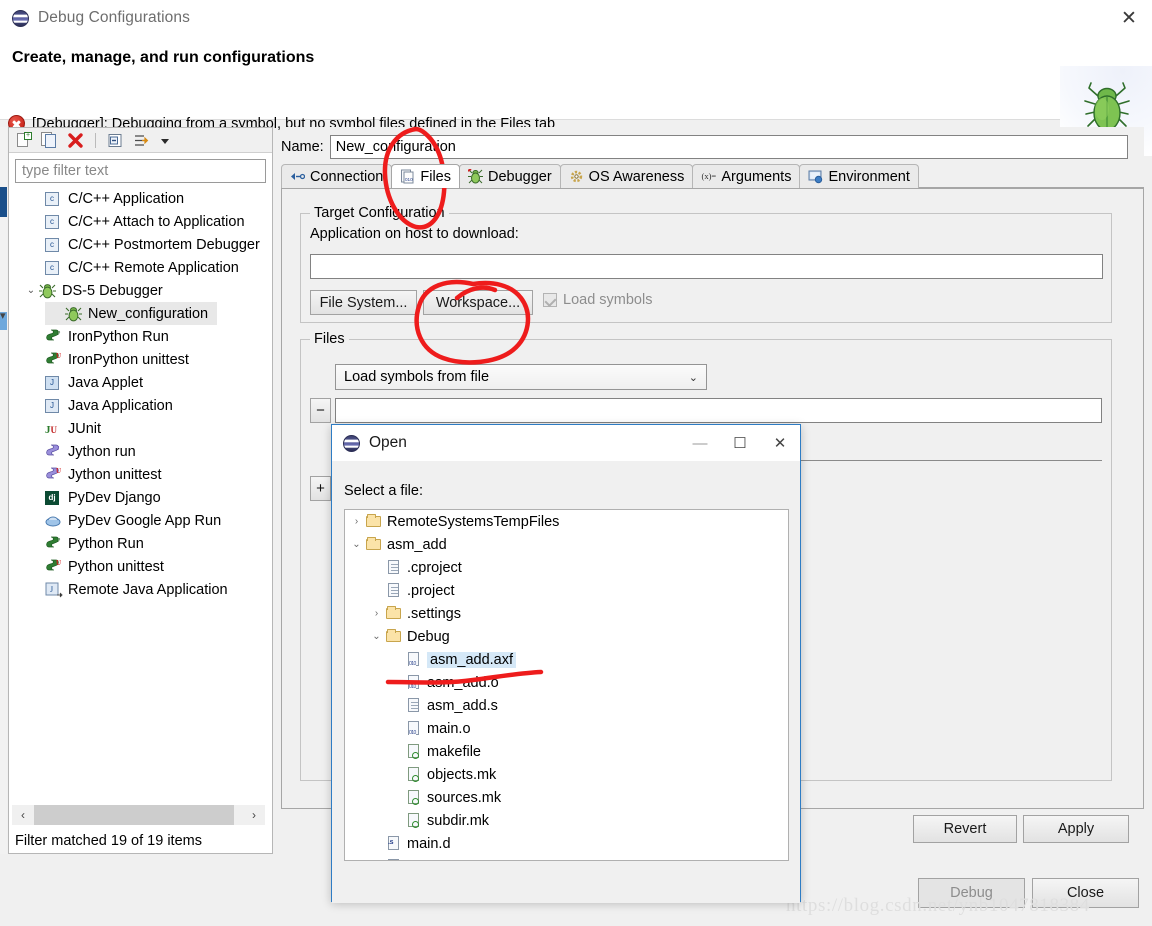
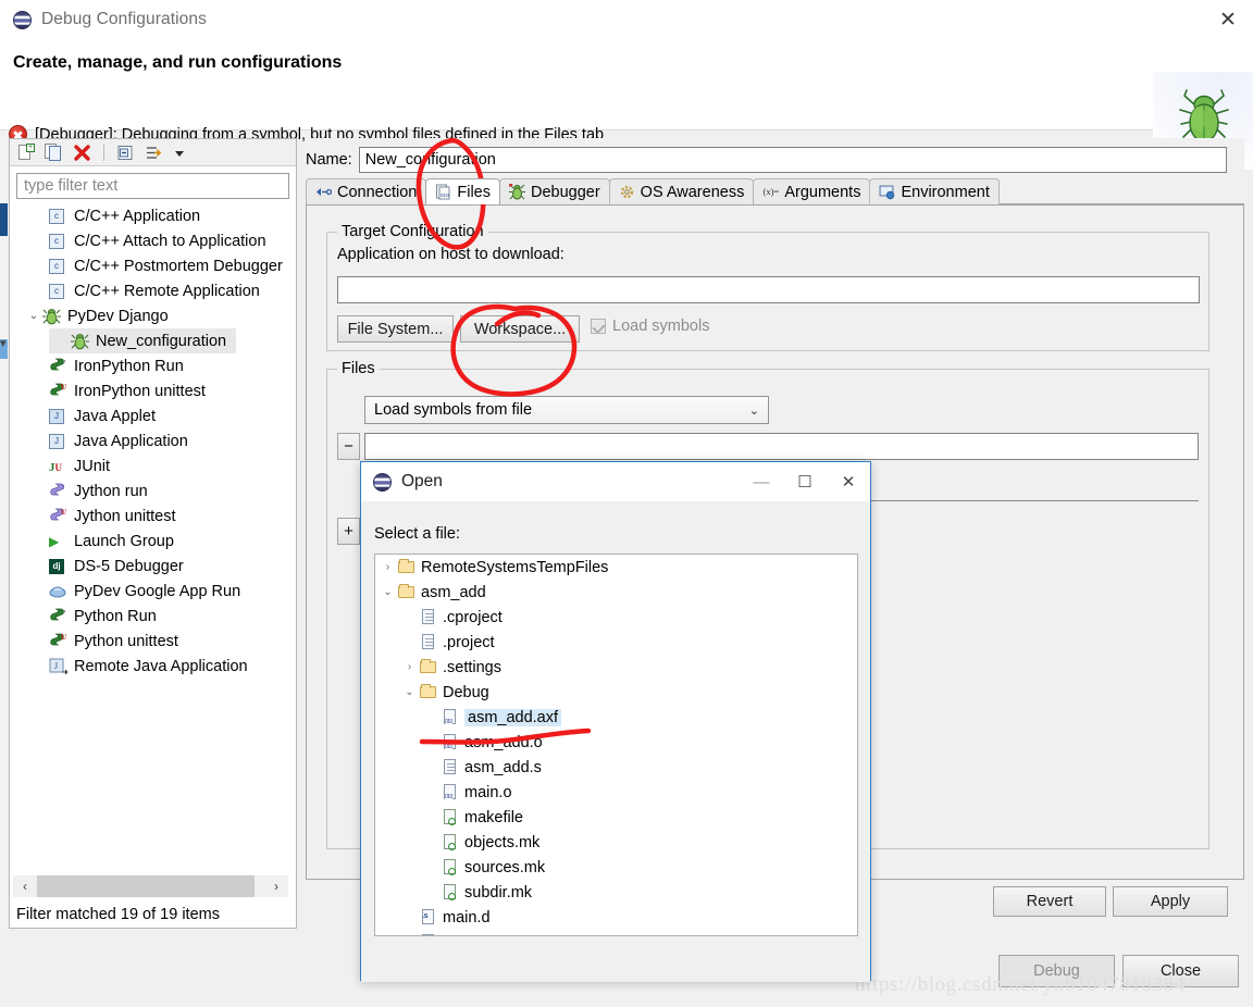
  Debug Configurations
  ✕
  Create, manage, and run configurations
  [Debugger]: Debugging from a symbol, but no symbol files defined in the Files tab
  ▾
  type filter text
  c
  C/C++ Application
  c
  C/C++ Attach to Application
  c
  C/C++ Postmortem Debugger
  c
  C/C++ Remote Application
  ⌄
- DS-5 Debugger
+ PyDev Django
  New_configuration
  IronPython Run
  U
  IronPython unittest
  J
  Java Applet
  J
  Java Application
  JU
  JUnit
  Jython run
  U
  Jython unittest
+ ▶
+ Launch Group
  dj
- PyDev Django
+ DS-5 Debugger
  PyDev Google App Run
  Python Run
  U
  Python unittest
  J
  Remote Java Application
  ‹
  ›
  Filter matched 19 of 19 items
  Name:
  New_cofiguraon
  Connection
  Files
  Debugger
  OS Awareness
  (x)=
  Arguments
  Environment
  Target Confiuratio
  Application on host to download:
  File System...
  Workspace...
  Load symbols
  Files
  Load symbols from file
  ⌄
  −
  +
  Revert
  Apply
  Debug
  Close
  https://blog.csdn.net/ynb1047818384
  Open
  —
  ☐
  ✕
  Select a file:
  ›
  RemoteSystemsTempFiles
  ⌄
  asm_add
  .cproject
  .project
  ›
  .settings
  ⌄
  Debug
  asm_add.axf
  asm_add.s
  main.o
  makefile
  objects.mk
  sources.mk
  subdir.mk
  main.d
